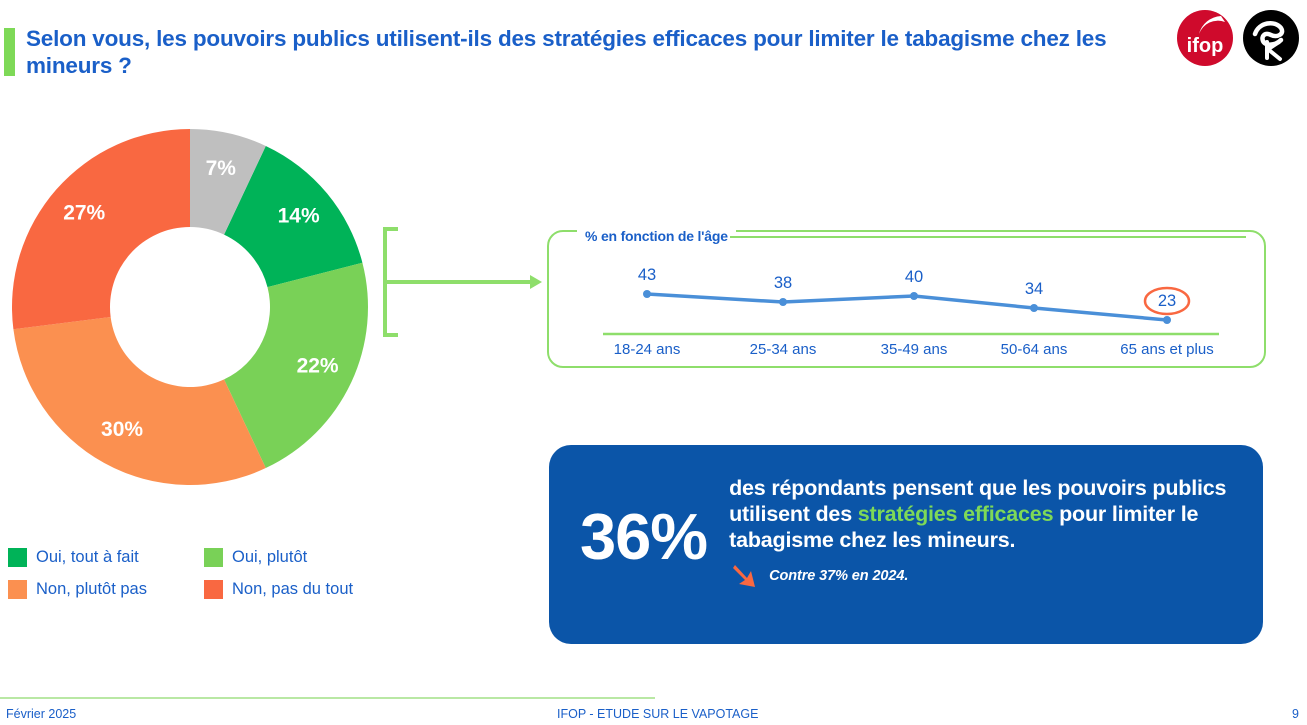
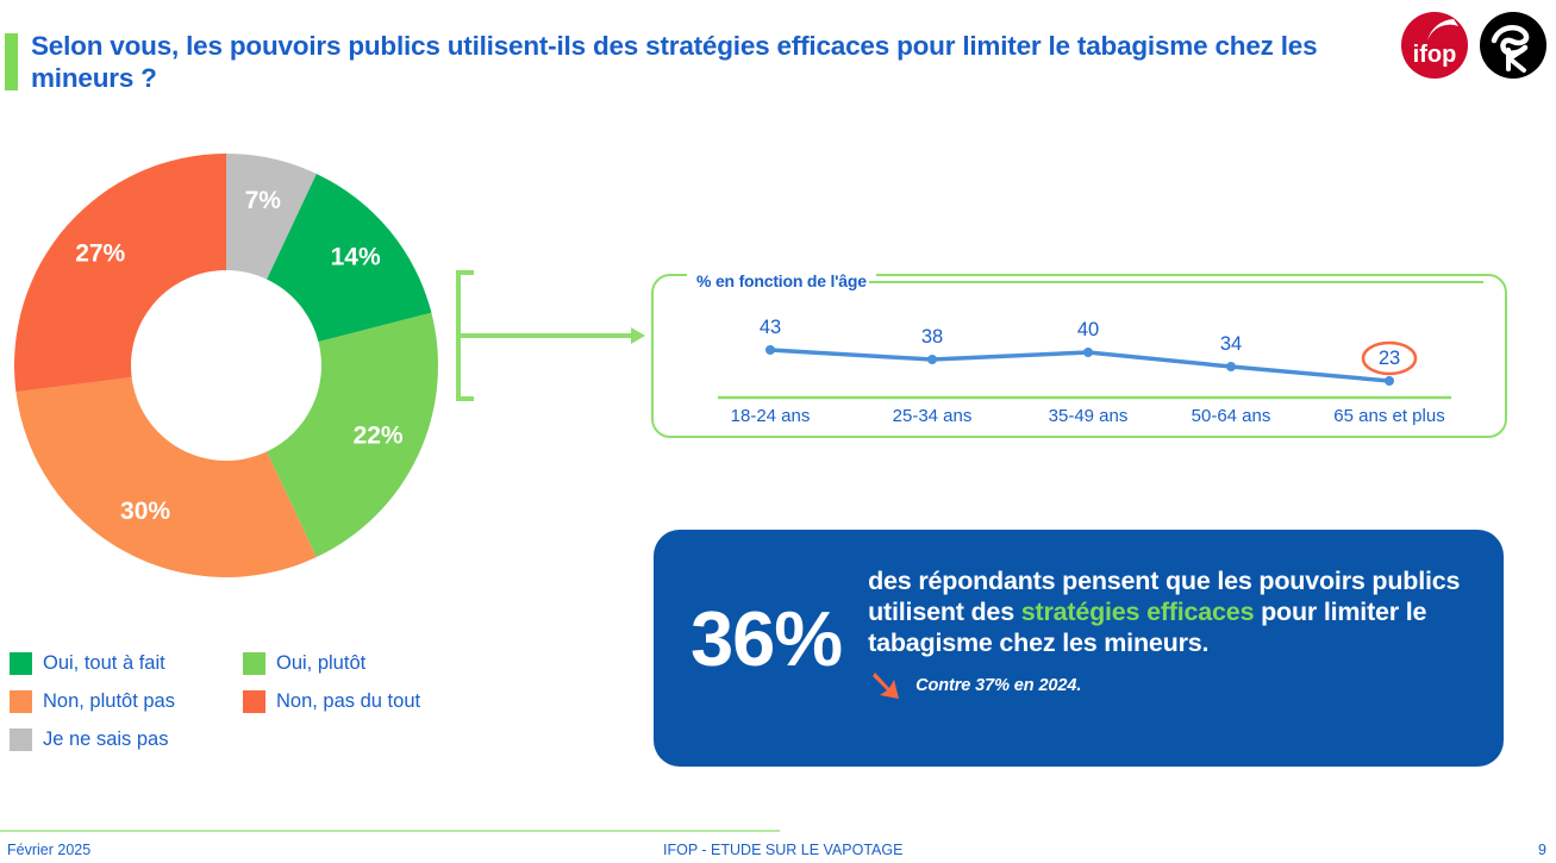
  Selon vous, les pouvoirs publics utilisent-ils des stratégies efficaces pour limiter le tabagisme chez les mineurs ?
  ifop
  14%
  22%
  30%
  27%
  7%
  % en fonction de l'âge
  43
  38
  40
  34
  23
  18-24 ans
  25-34 ans
  35-49 ans
  50-64 ans
  65 ans et plus
  Oui, tout à fait
  Oui, plutôt
  Non, plutôt pas
  Non, pas du tout
+ Je ne sais pas
  36%
  des répondants pensent que les pouvoirs publics utilisent des stratégies efficaces pour limiter le tabagisme chez les mineurs.
  Contre 37% en 2024.
  Février 2025
  IFOP - ETUDE SUR LE VAPOTAGE
  9
